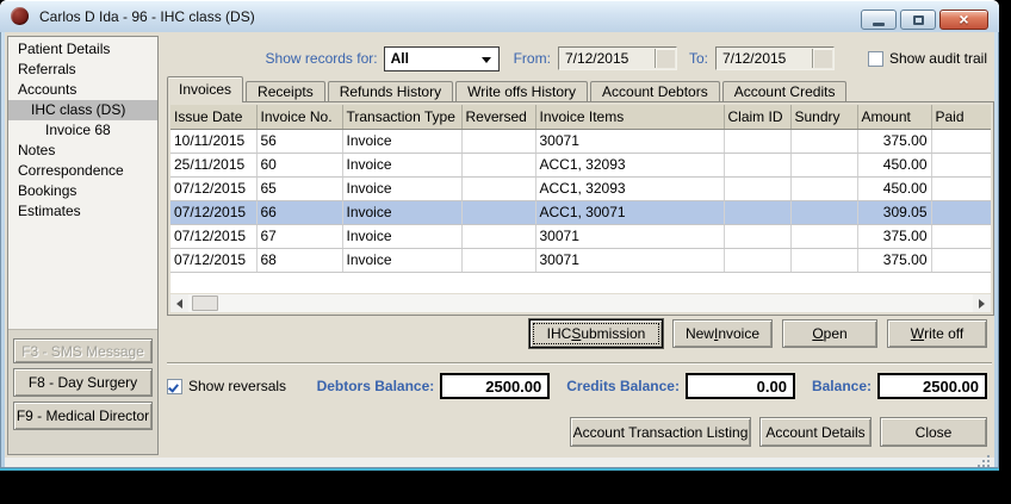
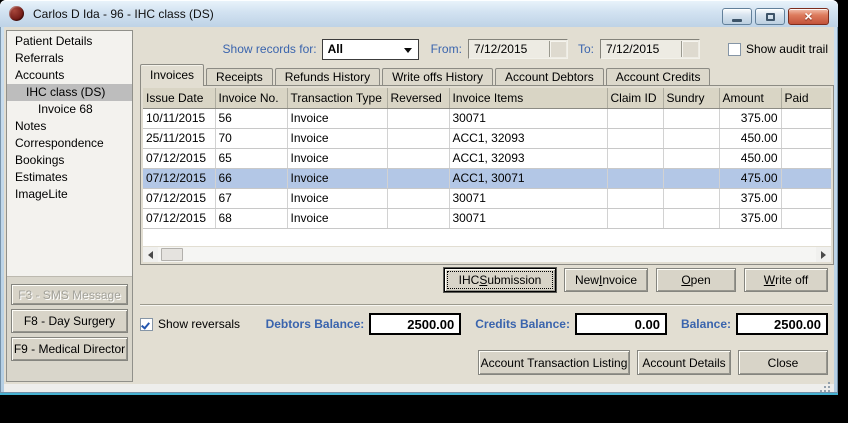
  Carlos D Ida - 96 - IHC class (DS)
  ×
  Patient Details
  Referrals
  Accounts
  IHC class (DS)
  Invoice 68
  Notes
  Correspondence
  Bookings
  Estimates
+ ImageLite
  F3 - SMS Message
  F8 - Day Surgery
  F9 - Medical Director
  Show records for:
  All
  From:
  7/12/2015
  To:
  7/12/2015
  Show audit trail
  Invoices
  Receipts
  Refunds History
  Write offs History
  Account Debtors
  Account Credits
  Issue Date	Invoice No.	Transaction Type	Reversed	Invoice Items	Claim ID	Sundry	Amount	Paid
  10/11/2015	56	Invoice		30071			375.00
- 25/11/2015	60	Invoice		ACC1, 32093			450.00
+ 25/11/2015	70	Invoice		ACC1, 32093			450.00
  07/12/2015	65	Invoice		ACC1, 32093			450.00
- 07/12/2015	66	Invoice		ACC1, 30071			309.05
+ 07/12/2015	66	Invoice		ACC1, 30071			475.00
  07/12/2015	67	Invoice		30071			375.00
  07/12/2015	68	Invoice		30071			375.00
  IHC
  S
  ubmission
  New
  I
  nvoice
  O
  pen
  W
  rite off
  Show reversals
  Debtors Balance:
  2500.00
  Credits Balance:
  0.00
  Balance:
  2500.00
  Account Transaction Listing
  Account Details
  Close
